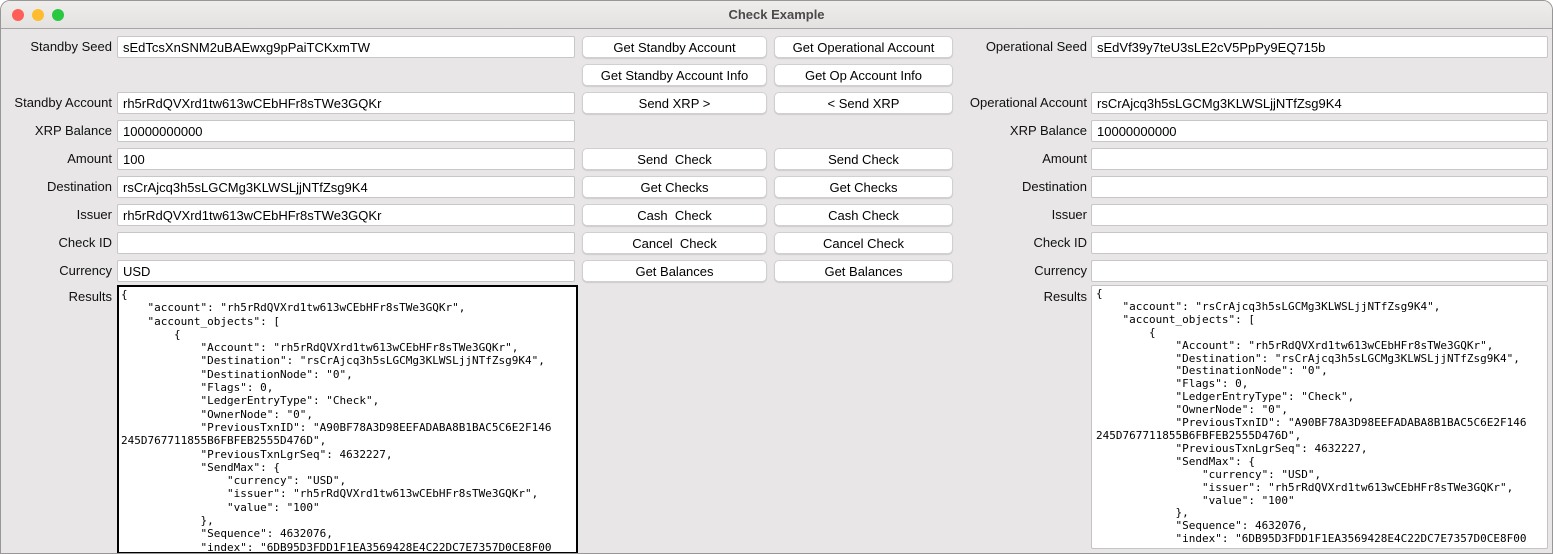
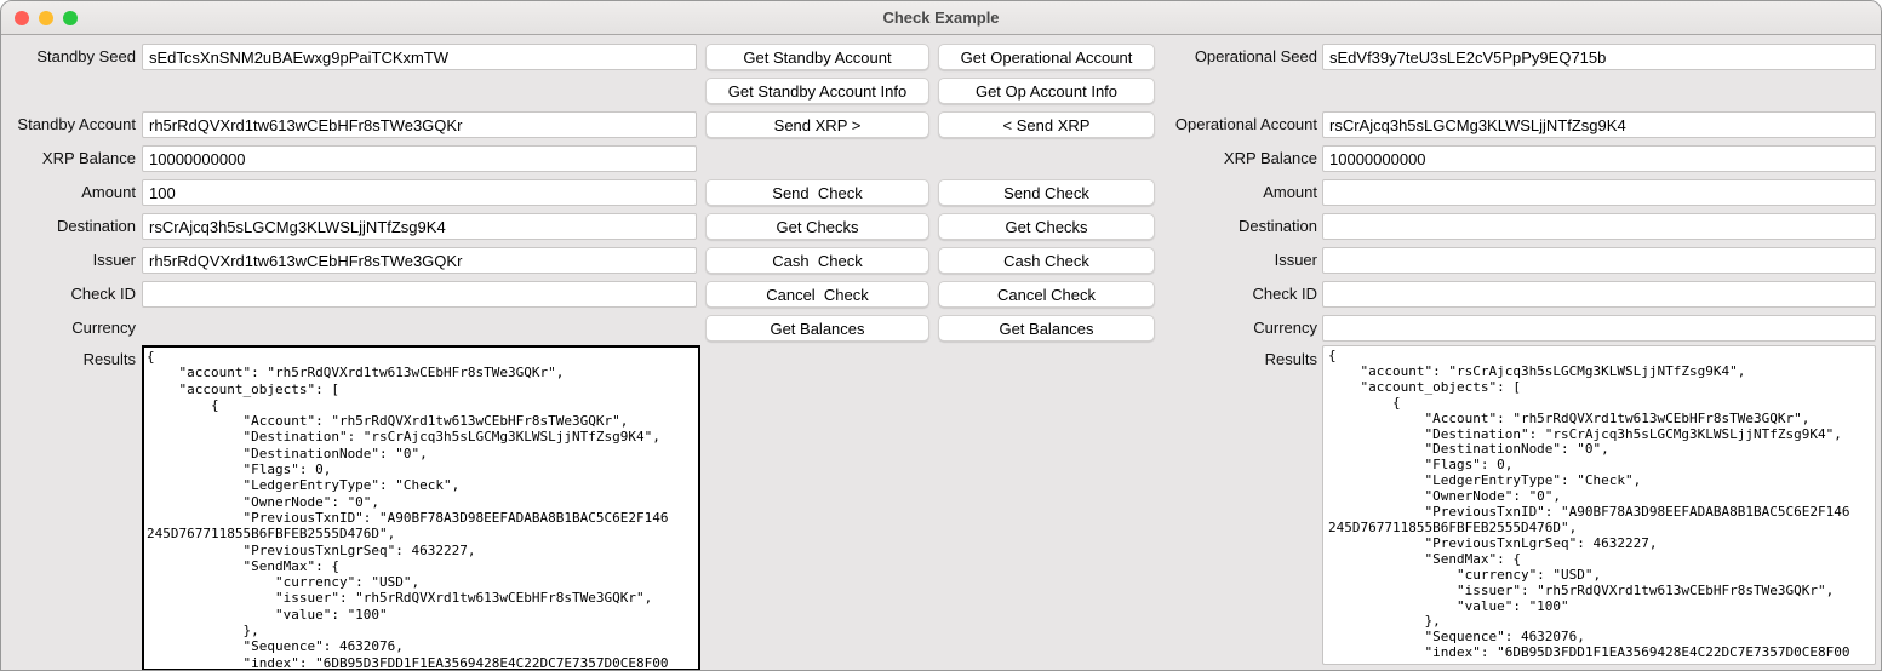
  Check Example
  Standby Seed
  sEdTcsXnSNM2uBAEwxg9pPaiTCKxmTW
  Get Standby Account
  Get Operational Account
  Operational Seed
  sEdVf39y7teU3sLE2cV5PpPy9EQ715b
  Get Standby Account Info
  Get Op Account Info
  Standby Account
  rh5rRdQVXrd1tw613wCEbHFr8sTWe3GQKr
  Send XRP >
  < Send XRP
  Operational Account
  rsCrAjcq3h5sLGCMg3KLWSLjjNTfZsg9K4
  XRP Balance
  10000000000
  XRP Balance
  10000000000
  Amount
  100
  Send Check
  Send Check
  Amount
  Destination
  rsCrAjcq3h5sLGCMg3KLWSLjjNTfZsg9K4
  Get Checks
  Get Checks
  Destination
  Issuer
  rh5rRdQVXrd1tw613wCEbHFr8sTWe3GQKr
  Cash Check
  Cash Check
  Issuer
  Check ID
  Cancel Check
  Cancel Check
  Check ID
  Currency
- USD
  Get Balances
  Get Balances
  Currency
  Results
  {
  "account": "rh5rRdQVXrd1tw613wCEbHFr8sTWe3GQKr",
  "account_objects": [
  {
  "Account": "rh5rRdQVXrd1tw613wCEbHFr8sTWe3GQKr",
  "Destination": "rsCrAjcq3h5sLGCMg3KLWSLjjNTfZsg9K4",
  "DestinationNode": "0",
  "Flags": 0,
  "LedgerEntryType": "Check",
  "OwnerNode": "0",
  "PreviousTxnID": "A90BF78A3D98EEFADABA8B1BAC5C6E2F146
  245D767711855B6FBFEB2555D476D",
  "PreviousTxnLgrSeq": 4632227,
  "SendMax": {
  "currency": "USD",
  "issuer": "rh5rRdQVXrd1tw613wCEbHFr8sTWe3GQKr",
  "value": "100"
  },
  "Sequence": 4632076,
  "index": "6DB95D3FDD1F1EA3569428E4C22DC7E7357D0CE8F00
  Results
  {
  "account": "rsCrAjcq3h5sLGCMg3KLWSLjjNTfZsg9K4",
  "account_objects": [
  {
  "Account": "rh5rRdQVXrd1tw613wCEbHFr8sTWe3GQKr",
  "Destination": "rsCrAjcq3h5sLGCMg3KLWSLjjNTfZsg9K4",
  "DestinationNode": "0",
  "Flags": 0,
  "LedgerEntryType": "Check",
  "OwnerNode": "0",
  "PreviousTxnID": "A90BF78A3D98EEFADABA8B1BAC5C6E2F146
  245D767711855B6FBFEB2555D476D",
  "PreviousTxnLgrSeq": 4632227,
  "SendMax": {
  "currency": "USD",
  "issuer": "rh5rRdQVXrd1tw613wCEbHFr8sTWe3GQKr",
  "value": "100"
  },
  "Sequence": 4632076,
  "index": "6DB95D3FDD1F1EA3569428E4C22DC7E7357D0CE8F00
